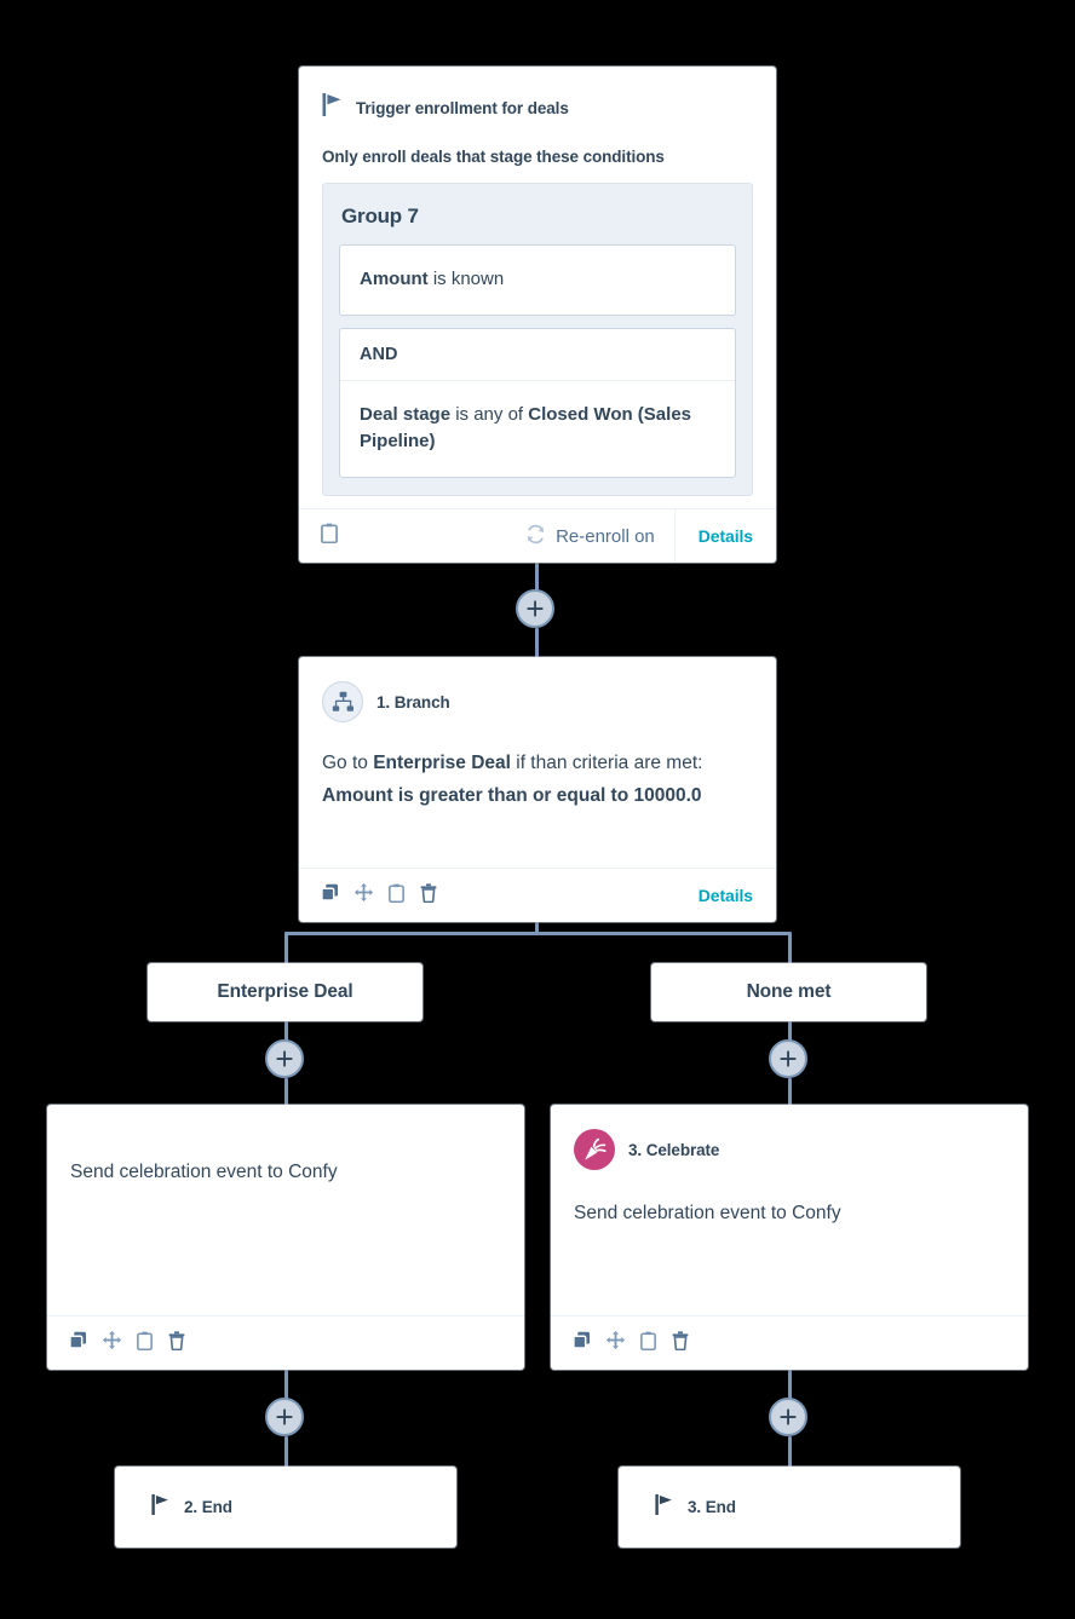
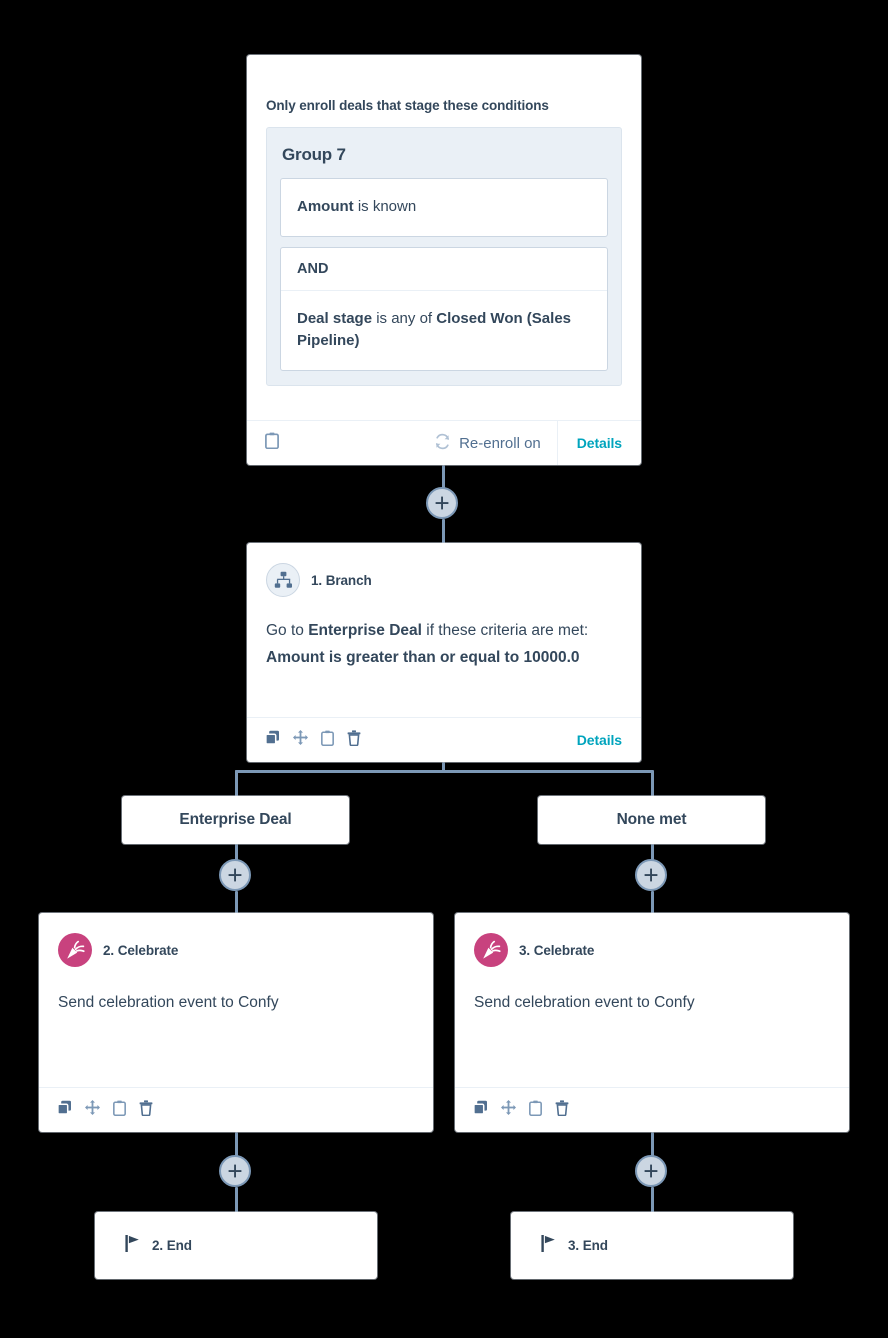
- Trigger enrollment for deals
  Only enroll deals that stage these conditions
  Group 7
  Amount is known
  AND
  Deal stage is any of Closed Won (Sales Pipeline)
  Re-enroll on
  Details
  1. Branch
- Go to Enterprise Deal if than criteria are met:
+ Go to Enterprise Deal if these criteria are met:
  Amount is greater than or equal to 10000.0
  Details
  Enterprise Deal
  None met
+ 2. Celebrate
  Send celebration event to Confy
  3. Celebrate
  Send celebration event to Confy
  2. End
  3. End
